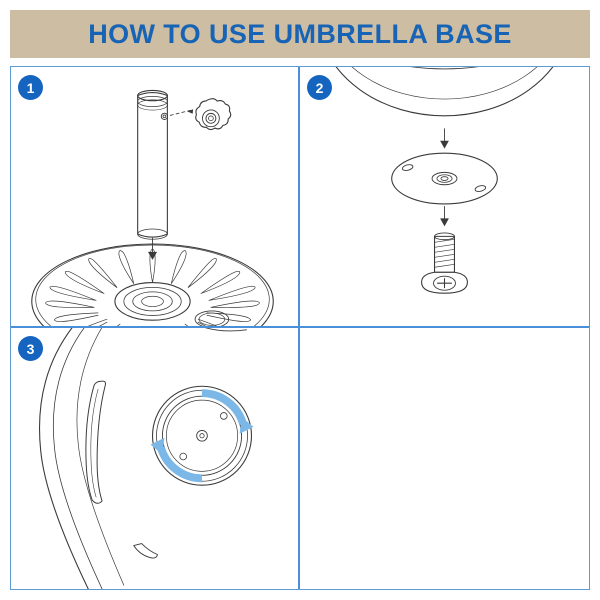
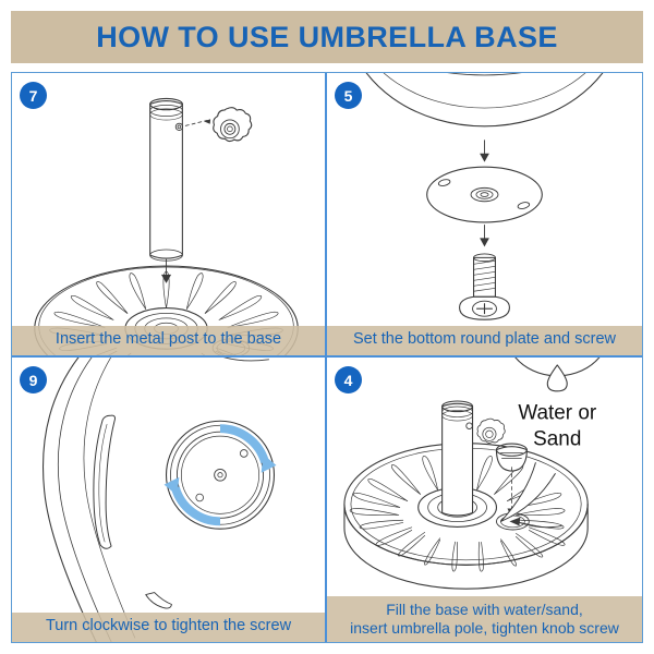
  HOW TO USE UMBRELLA BASE
- 1
+ 7
+ Insert the metal post to the base
- 2
+ 5
+ Set the bottom round plate and screw
- 3
+ 9
+ Turn clockwise to tighten the screw
+ Water or
+ Sand
+ 4
+ Fill the base with water/sand,
+ insert umbrella pole, tighten knob screw
